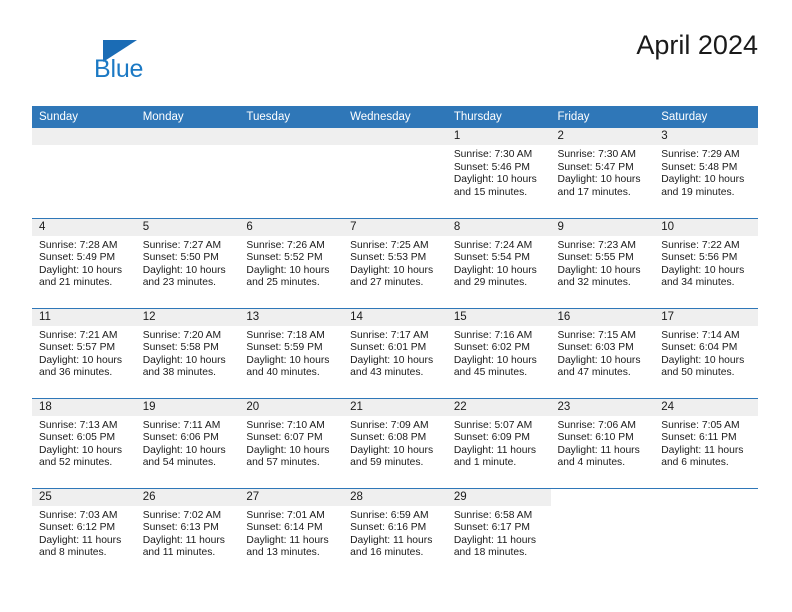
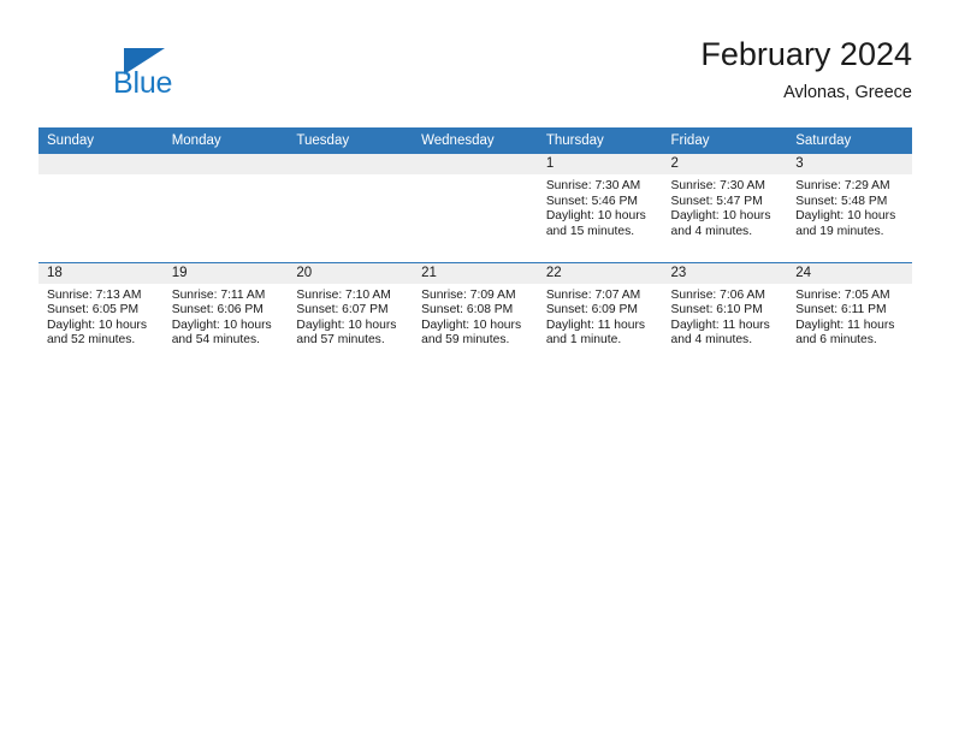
  Blue
- April 2024
+ February 2024
+ Avlonas, Greece
  Sunday	Monday	Tuesday	Wednesday	Thursday	Friday	Saturday
- 				1Sunrise: 7:30 AMSunset: 5:46 PMDaylight: 10 hoursand 15 minutes.	2Sunrise: 7:30 AMSunset: 5:47 PMDaylight: 10 hoursand 17 minutes.	3Sunrise: 7:29 AMSunset: 5:48 PMDaylight: 10 hoursand 19 minutes.
+ 				1Sunrise: 7:30 AMSunset: 5:46 PMDaylight: 10 hoursand 15 minutes.	2Sunrise: 7:30 AMSunset: 5:47 PMDaylight: 10 hoursand 4 minutes.	3Sunrise: 7:29 AMSunset: 5:48 PMDaylight: 10 hoursand 19 minutes.
- 4Sunrise: 7:28 AMSunset: 5:49 PMDaylight: 10 hoursand 21 minutes.	5Sunrise: 7:27 AMSunset: 5:50 PMDaylight: 10 hoursand 23 minutes.	6Sunrise: 7:26 AMSunset: 5:52 PMDaylight: 10 hoursand 25 minutes.	7Sunrise: 7:25 AMSunset: 5:53 PMDaylight: 10 hoursand 27 minutes.	8Sunrise: 7:24 AMSunset: 5:54 PMDaylight: 10 hoursand 29 minutes.	9Sunrise: 7:23 AMSunset: 5:55 PMDaylight: 10 hoursand 32 minutes.	10Sunrise: 7:22 AMSunset: 5:56 PMDaylight: 10 hoursand 34 minutes.
- 11Sunrise: 7:21 AMSunset: 5:57 PMDaylight: 10 hoursand 36 minutes.	12Sunrise: 7:20 AMSunset: 5:58 PMDaylight: 10 hoursand 38 minutes.	13Sunrise: 7:18 AMSunset: 5:59 PMDaylight: 10 hoursand 40 minutes.	14Sunrise: 7:17 AMSunset: 6:01 PMDaylight: 10 hoursand 43 minutes.	15Sunrise: 7:16 AMSunset: 6:02 PMDaylight: 10 hoursand 45 minutes.	16Sunrise: 7:15 AMSunset: 6:03 PMDaylight: 10 hoursand 47 minutes.	17Sunrise: 7:14 AMSunset: 6:04 PMDaylight: 10 hoursand 50 minutes.
- 18Sunrise: 7:13 AMSunset: 6:05 PMDaylight: 10 hoursand 52 minutes.	19Sunrise: 7:11 AMSunset: 6:06 PMDaylight: 10 hoursand 54 minutes.	20Sunrise: 7:10 AMSunset: 6:07 PMDaylight: 10 hoursand 57 minutes.	21Sunrise: 7:09 AMSunset: 6:08 PMDaylight: 10 hoursand 59 minutes.	22Sunrise: 5:07 AMSunset: 6:09 PMDaylight: 11 hoursand 1 minute.	23Sunrise: 7:06 AMSunset: 6:10 PMDaylight: 11 hoursand 4 minutes.	24Sunrise: 7:05 AMSunset: 6:11 PMDaylight: 11 hoursand 6 minutes.
+ 18Sunrise: 7:13 AMSunset: 6:05 PMDaylight: 10 hoursand 52 minutes.	19Sunrise: 7:11 AMSunset: 6:06 PMDaylight: 10 hoursand 54 minutes.	20Sunrise: 7:10 AMSunset: 6:07 PMDaylight: 10 hoursand 57 minutes.	21Sunrise: 7:09 AMSunset: 6:08 PMDaylight: 10 hoursand 59 minutes.	22Sunrise: 7:07 AMSunset: 6:09 PMDaylight: 11 hoursand 1 minute.	23Sunrise: 7:06 AMSunset: 6:10 PMDaylight: 11 hoursand 4 minutes.	24Sunrise: 7:05 AMSunset: 6:11 PMDaylight: 11 hoursand 6 minutes.
- 25Sunrise: 7:03 AMSunset: 6:12 PMDaylight: 11 hoursand 8 minutes.	26Sunrise: 7:02 AMSunset: 6:13 PMDaylight: 11 hoursand 11 minutes.	27Sunrise: 7:01 AMSunset: 6:14 PMDaylight: 11 hoursand 13 minutes.	28Sunrise: 6:59 AMSunset: 6:16 PMDaylight: 11 hoursand 16 minutes.	29Sunrise: 6:58 AMSunset: 6:17 PMDaylight: 11 hoursand 18 minutes.
